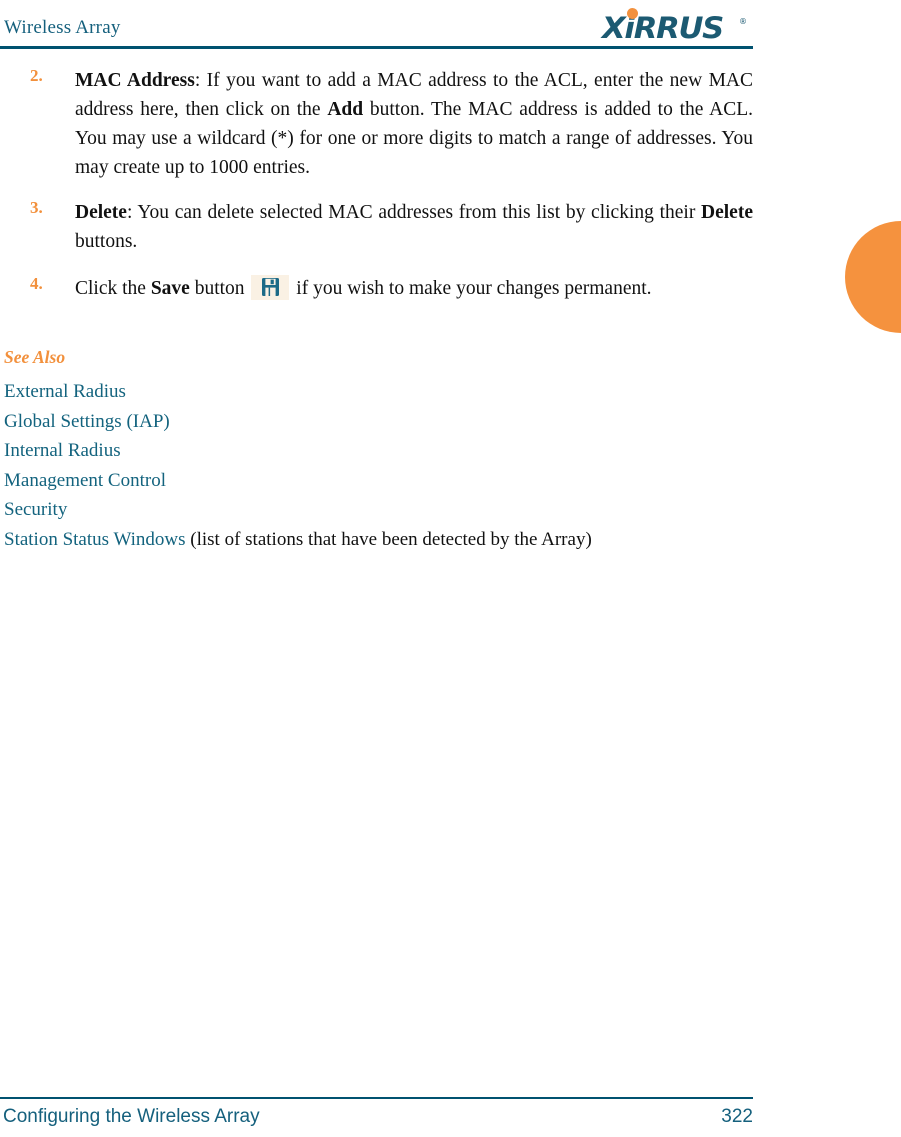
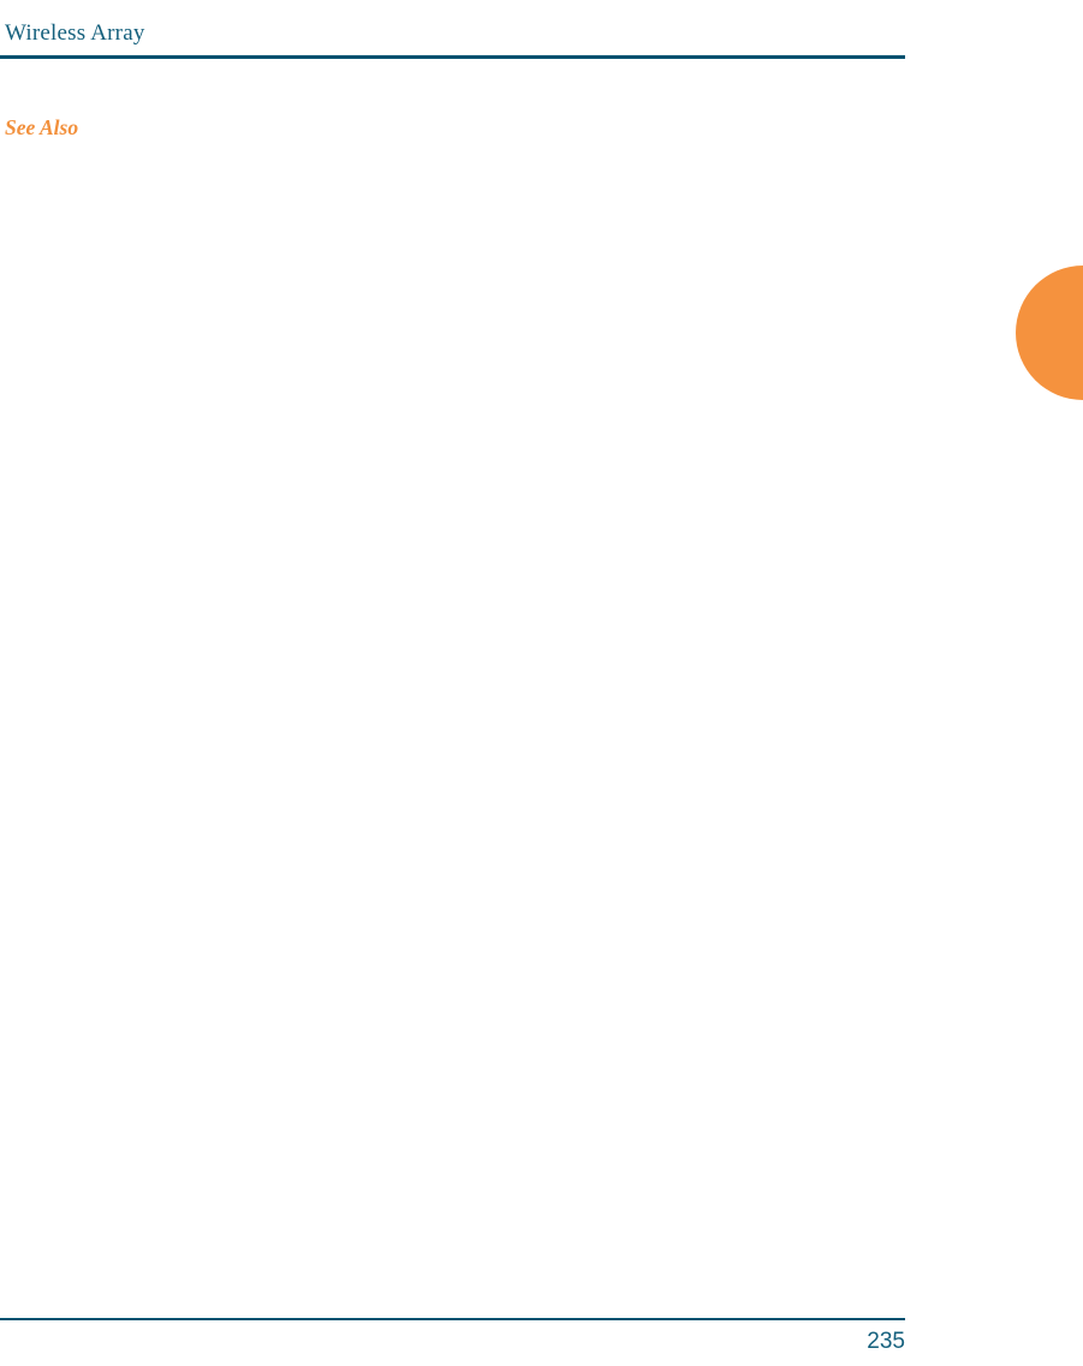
  Wireless Array
- XiRRUS
- ®
- 2.
- MAC Address: If you want to add a MAC address to the ACL, enter the new MAC address here, then click on the Add button. The MAC address is added to the ACL. You may use a wildcard (*) for one or more digits to match a range of addresses. You may create up to 1000 entries.
- 3.
- Delete: You can delete selected MAC addresses from this list by clicking their Delete buttons.
- 4.
- Click the Save button if you wish to make your changes permanent.
  See Also
- External Radius
- Global Settings (IAP)
- Internal Radius
- Management Control
- Security
- Station Status Windows (list of stations that have been detected by the Array)
- Configuring the Wireless Array
- 322
+ 235
